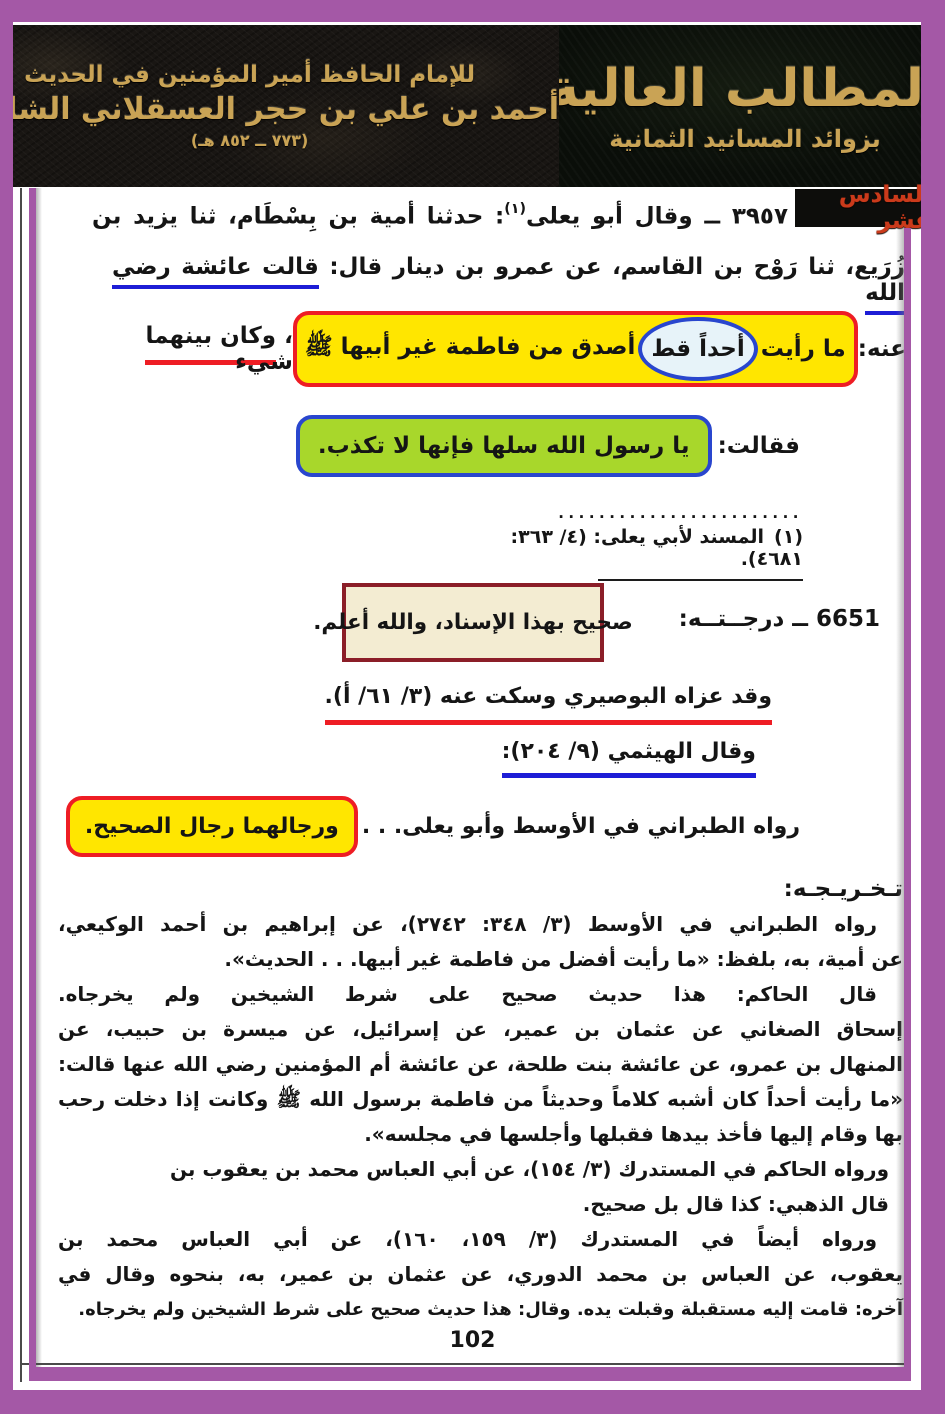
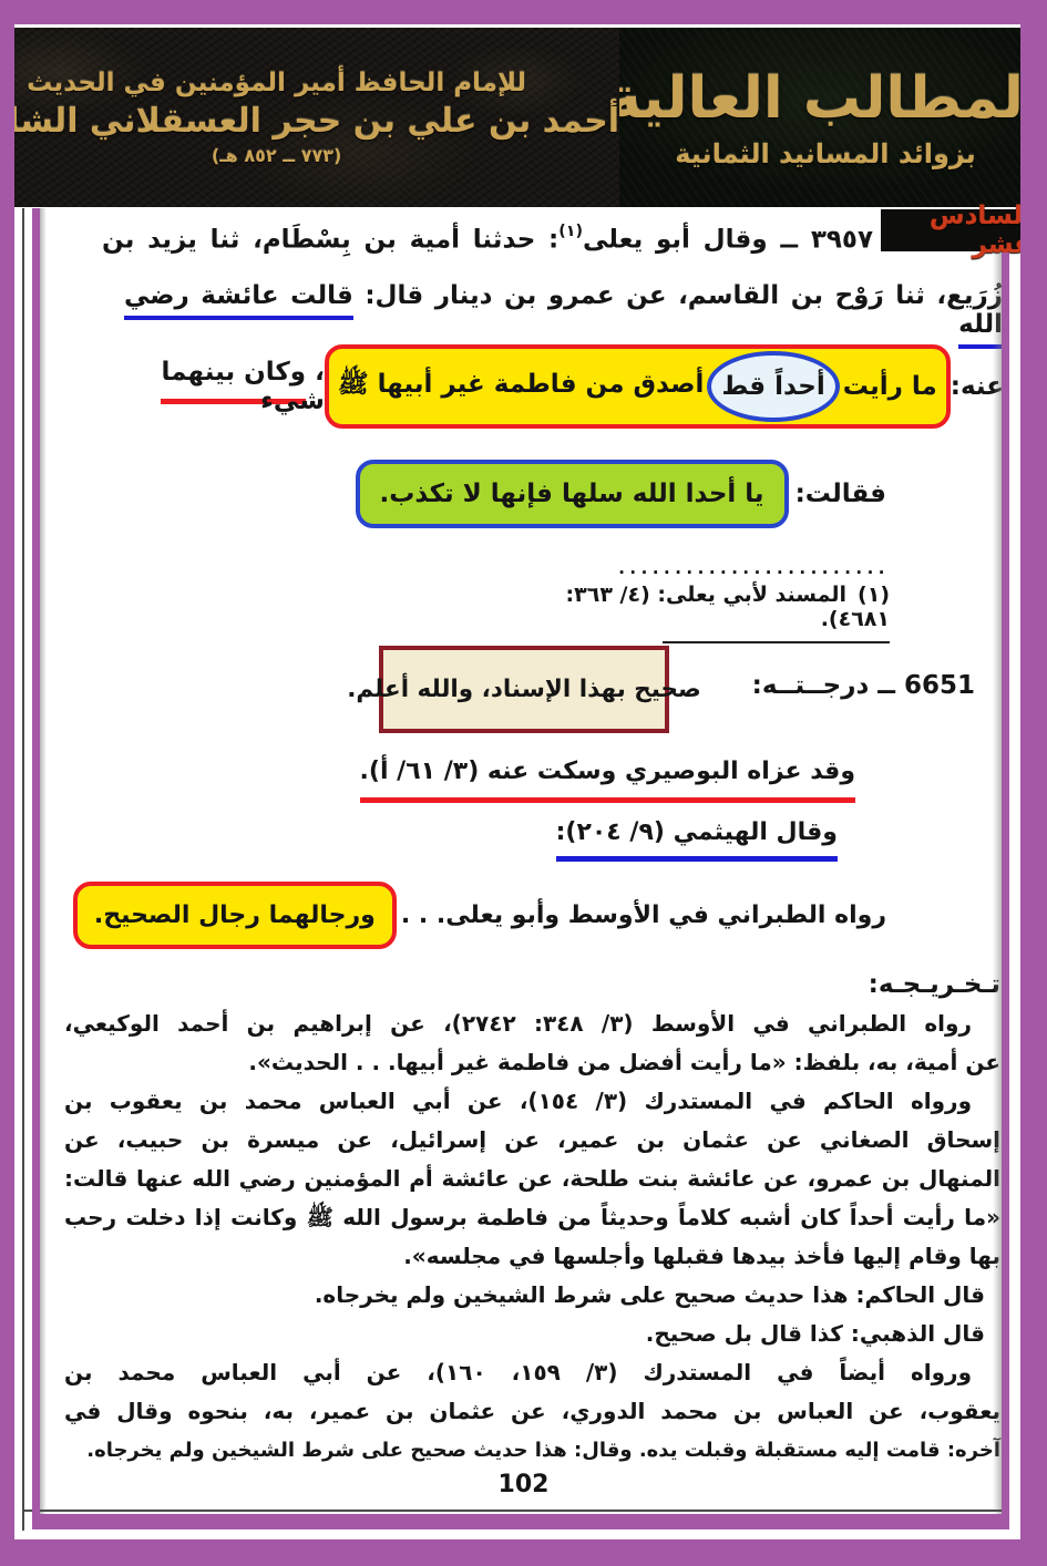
  لمطالب العالية
  بزوائد المسانيد الثمانية
  للإمام الحافظ أمير المؤمنين في الحديث
  أحمد بن علي بن حجر العسقلاني الشا
  (٧٧٣ ــ ٨٥٢ هـ)
  لسادس عشر
  ٣٩٥٧ ــ وقال أبو يعلى(١): حدثنا أمية بن بِسْطَام، ثنا يزيد بن
  رَيع، ثنا رَوْح بن القاسم، عن عمرو بن دينار قال: قالت عائشة رضيلله
  نه:
  ما رأيت
  أحداً قط
  أصدق من فاطمة غير أبيها ﷺ
  ، وكان بينهما شيء
  فقالت:
- يا رسول الله سلها فإنها لا تكذب.
+ يا أحدا الله سلها فإنها لا تكذب.
  ........................
  (١)المسند لأبي يعلى: (٤/ ٣٦٣: ٤٦٨١).
  6651 ــ درجــتــه:
  يح بهذا الإسناد، والله أعل
  وقد عزاه البوصيري وسكت عنه (٣/ ٦١/ أ).
  وقال الهيثمي (٩/ ٢٠٤):
  رواه الطبراني في الأوسط وأبو يعلى. . .
  ورجالهما رجال الصحيح.
  ـخـريـجـه:
  رواه الطبراني في الأوسط (٣/ ٣٤٨: ٢٧٤٢)، عن إبراهيم بن أحمد الوكيعي،
  ن أمية، به، بلفظ: «ما رأيت أفضل من فاطمة غير أبيها. . . الحديث».
- قال الحاكم: هذا حديث صحيح على شرط الشيخين ولم يخرجاه.
+ ورواه الحاكم في المستدرك (٣/ ١٥٤)، عن أبي العباس محمد بن يعقوب بن
  سحاق الصغاني عن عثمان بن عمير، عن إسرائيل، عن ميسرة بن حبيب، عن
  لمنهال بن عمرو، عن عائشة بنت طلحة، عن عائشة أم المؤمنين رضي الله عنها قالت:
  ما رأيت أحداً كان أشبه كلاماً وحديثاً من فاطمة برسول الله ﷺ وكانت إذا دخلت رحب
  ها وقام إليها فأخذ بيدها فقبلها وأجلسها في مجلسه».
- ورواه الحاكم في المستدرك (٣/ ١٥٤)، عن أبي العباس محمد بن يعقوب بن
+ قال الحاكم: هذا حديث صحيح على شرط الشيخين ولم يخرجاه.
  قال الذهبي: كذا قال بل صحيح.
  ورواه أيضاً في المستدرك (٣/ ١٥٩، ١٦٠)، عن أبي العباس محمد بن
  عقوب، عن العباس بن محمد الدوري، عن عثمان بن عمير، به، بنحوه وقال في
  خره: قامت إليه مستقبلة وقبلت يده. وقال: هذا حديث صحيح على شرط الشيخين ولم يخرجاه.
  102
